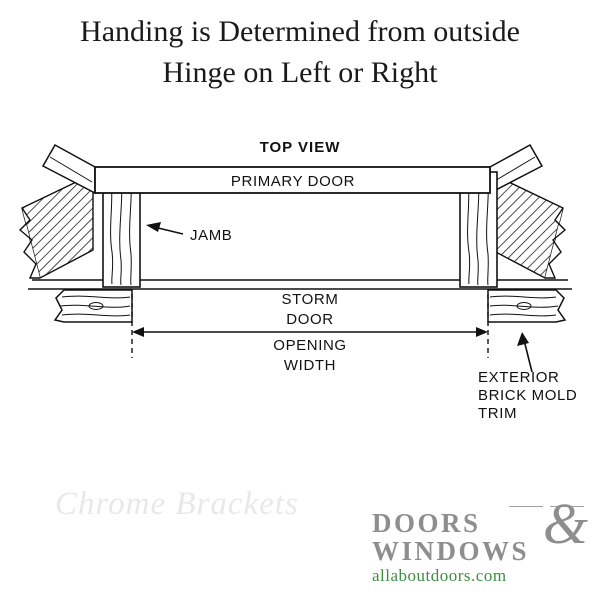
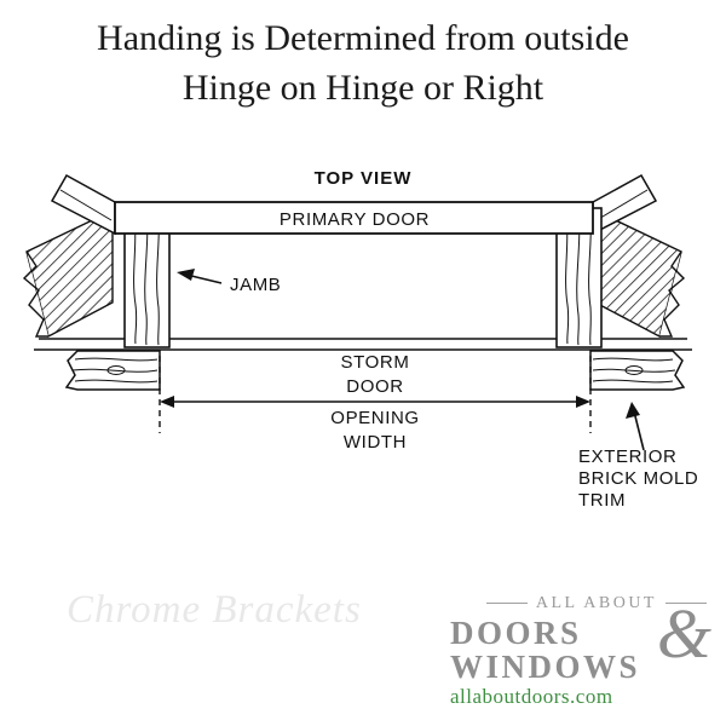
  Handing is Determined from outside
- Hinge on Left or Right
+ Hinge on Hinge or Right
  PRIMARY DOOR
  TOP VIEW
  JAMB
  STORM
  DOOR
  OPENING
  WIDTH
  EXTERIOR
  BRICK MOLD
  TRIM
+ ALL ABOUT
  DOORS
  WINDOWS
  &
  allaboutdoors.com
